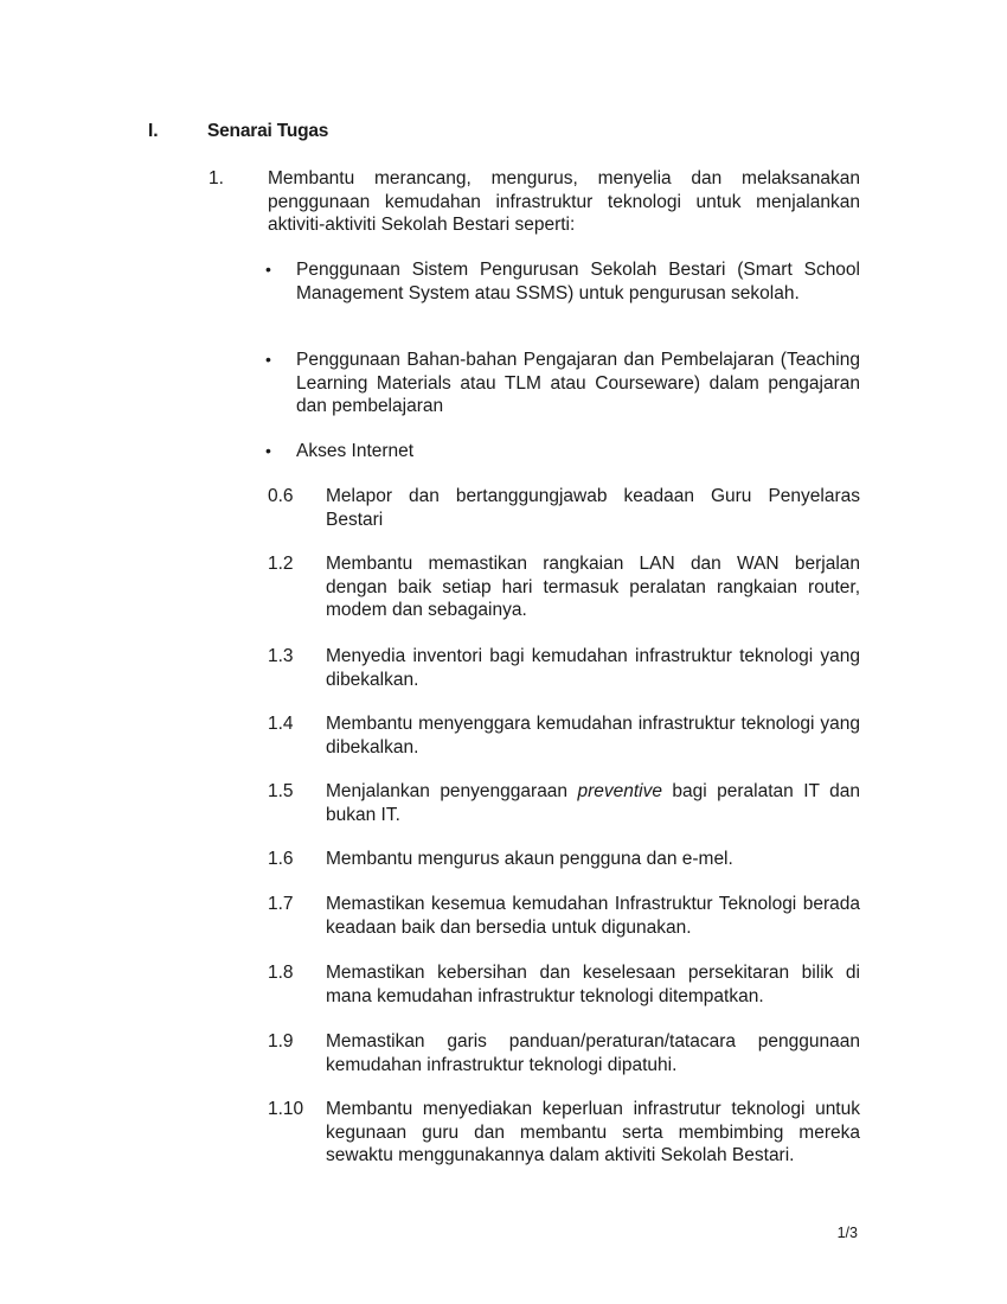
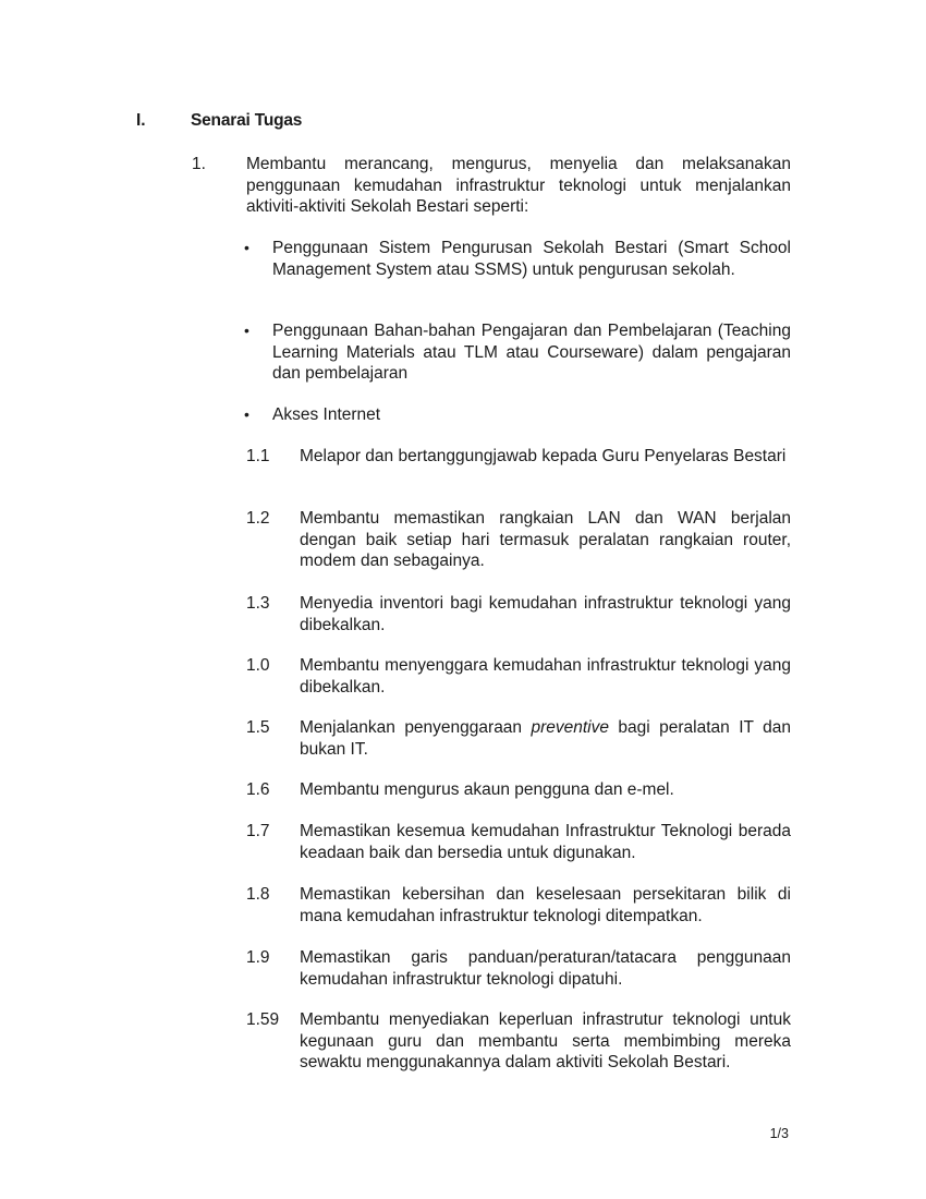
  I.
  Senarai Tugas
  1.
  Membantu merancang, mengurus, menyelia dan melaksanakan penggunaan kemudahan infrastruktur teknologi untuk menjalankan aktiviti-aktiviti Sekolah Bestari seperti:
  •
  Penggunaan Sistem Pengurusan Sekolah Bestari (Smart School Management System atau SSMS) untuk pengurusan sekolah.
  •
  Penggunaan Bahan-bahan Pengajaran dan Pembelajaran (Teaching Learning Materials atau TLM atau Courseware) dalam pengajaran dan pembelajaran
  •
  Akses Internet
- 0.6
+ 1.1
- Melapor dan bertanggungjawab keadaan Guru Penyelaras Bestari
+ Melapor dan bertanggungjawab kepada Guru Penyelaras Bestari
  1.2
  Membantu memastikan rangkaian LAN dan WAN berjalan dengan baik setiap hari termasuk peralatan rangkaian router, modem dan sebagainya.
  1.3
  Menyedia inventori bagi kemudahan infrastruktur teknologi yang dibekalkan.
- 1.4
+ 1.0
  Membantu menyenggara kemudahan infrastruktur teknologi yang dibekalkan.
  1.5
  Menjalankan penyenggaraan preventive bagi peralatan IT dan bukan IT.
  1.6
  Membantu mengurus akaun pengguna dan e-mel.
  1.7
  Memastikan kesemua kemudahan Infrastruktur Teknologi berada keadaan baik dan bersedia untuk digunakan.
  1.8
  Memastikan kebersihan dan keselesaan persekitaran bilik di mana kemudahan infrastruktur teknologi ditempatkan.
  1.9
  Memastikan garis panduan/peraturan/tatacara penggunaan kemudahan infrastruktur teknologi dipatuhi.
- 1.10
+ 1.59
  Membantu menyediakan keperluan infrastrutur teknologi untuk kegunaan guru dan membantu serta membimbing mereka sewaktu menggunakannya dalam aktiviti Sekolah Bestari.
  1/3
